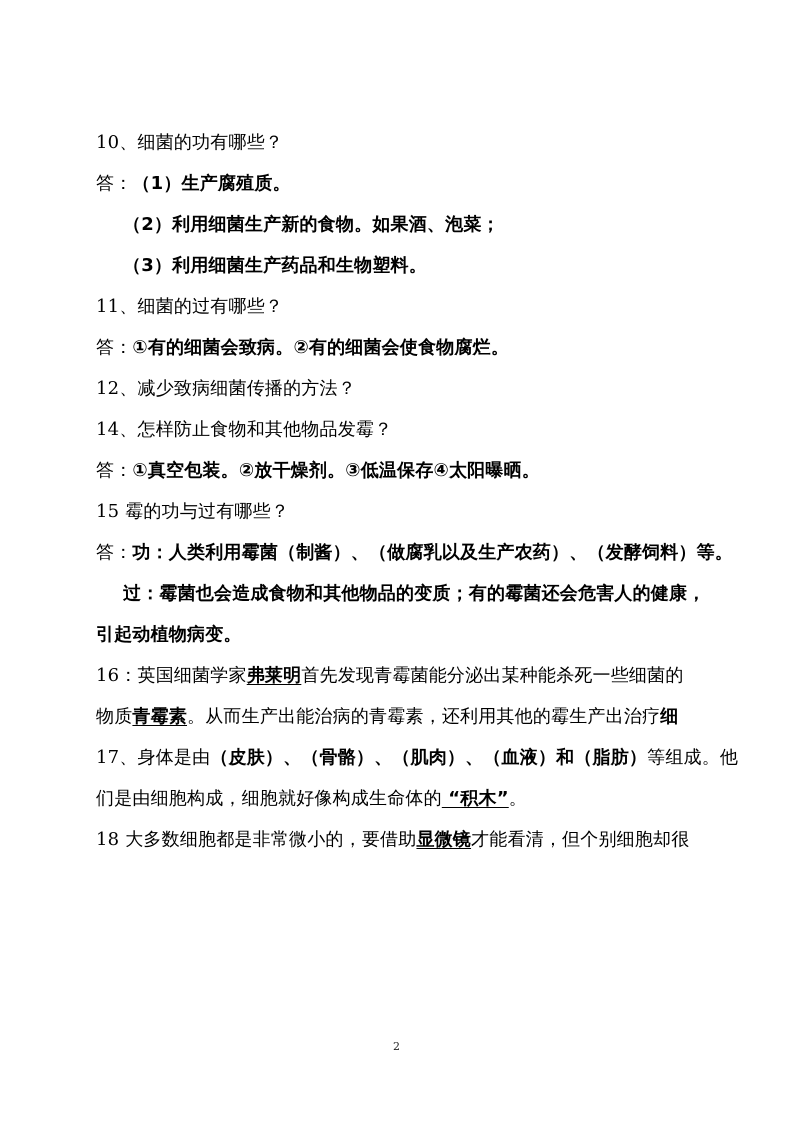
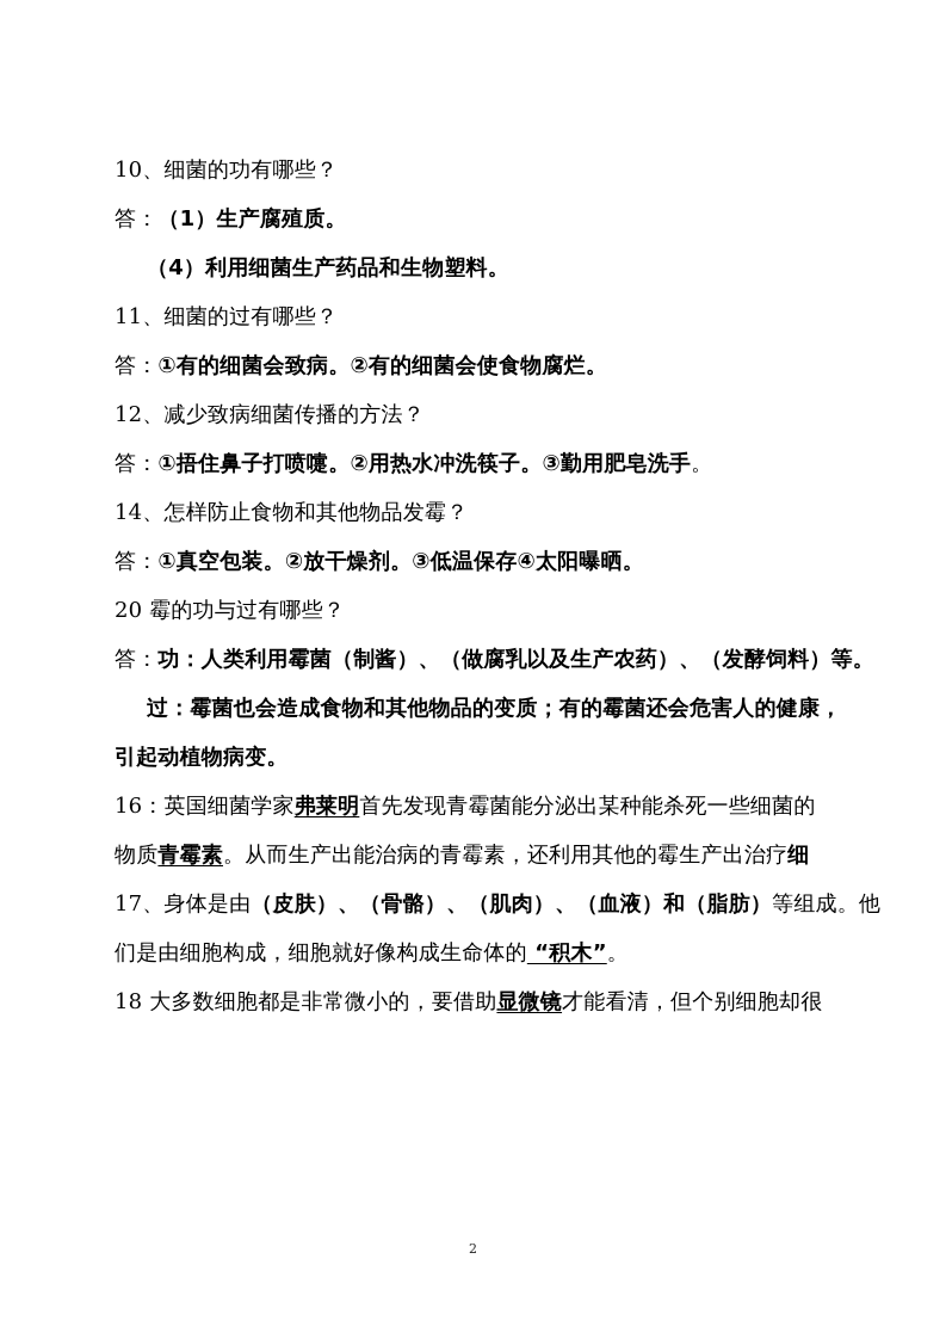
  10、细菌的功有哪些？
  答：（1）生产腐殖质。
- （2）利用细菌生产新的食物。如果酒、泡菜；
- （3）利用细菌生产药品和生物塑料。
+ （4）利用细菌生产药品和生物塑料。
  11、细菌的过有哪些？
  答：①有的细菌会致病。②有的细菌会使食物腐烂。
  12、减少致病细菌传播的方法？
+ 答：①捂住鼻子打喷嚏。②用热水冲洗筷子。③勤用肥皂洗手。
  14、怎样防止食物和其他物品发霉？
  答：①真空包装。②放干燥剂。③低温保存④太阳曝晒。
- 15 霉的功与过有哪些？
+ 20 霉的功与过有哪些？
  答：功：人类利用霉菌（制酱）、（做腐乳以及生产农药）、（发酵饲料）等。
  过：霉菌也会造成食物和其他物品的变质；有的霉菌还会危害人的健康，
  引起动植物病变。
  16：英国细菌学家弗莱明首先发现青霉菌能分泌出某种能杀死一些细菌的
  物质青霉素。从而生产出能治病的青霉素，还利用其他的霉生产出治疗细
  17、身体是由（皮肤）、（骨骼）、（肌肉）、（血液）和（脂肪）等组成。他
  们是由细胞构成，细胞就好像构成生命体的 “积木”。
  18 大多数细胞都是非常微小的，要借助显微镜才能看清，但个别细胞却很
  2
